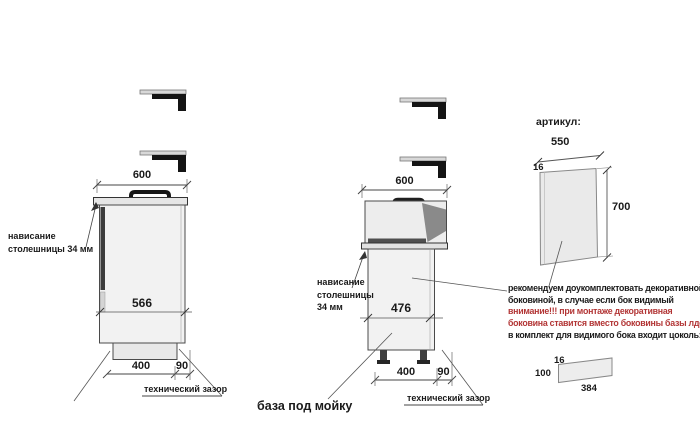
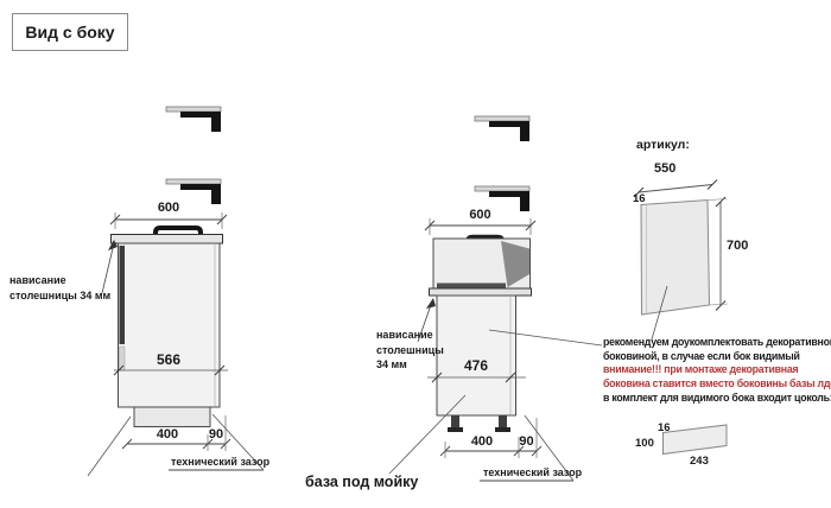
+ Вид с боку
  600
  566
  400
  90
  технический зазор
  нависание
  столешницы 34 мм
  600
  476
  400
  90
  технический зазор
  нависание
  столешницы
  34 мм
  база под мойку
  артикул:
  550
  16
  700
  рекомендуем доукомплектовать декоративно
  боковиной, в случае если бок видимый
  внимание!!! при монтаже декоративная
  боковина ставится вместо боковины базы лд
  в комплект для видимого бока входит цоколь
  16
  100
- 384
+ 243
